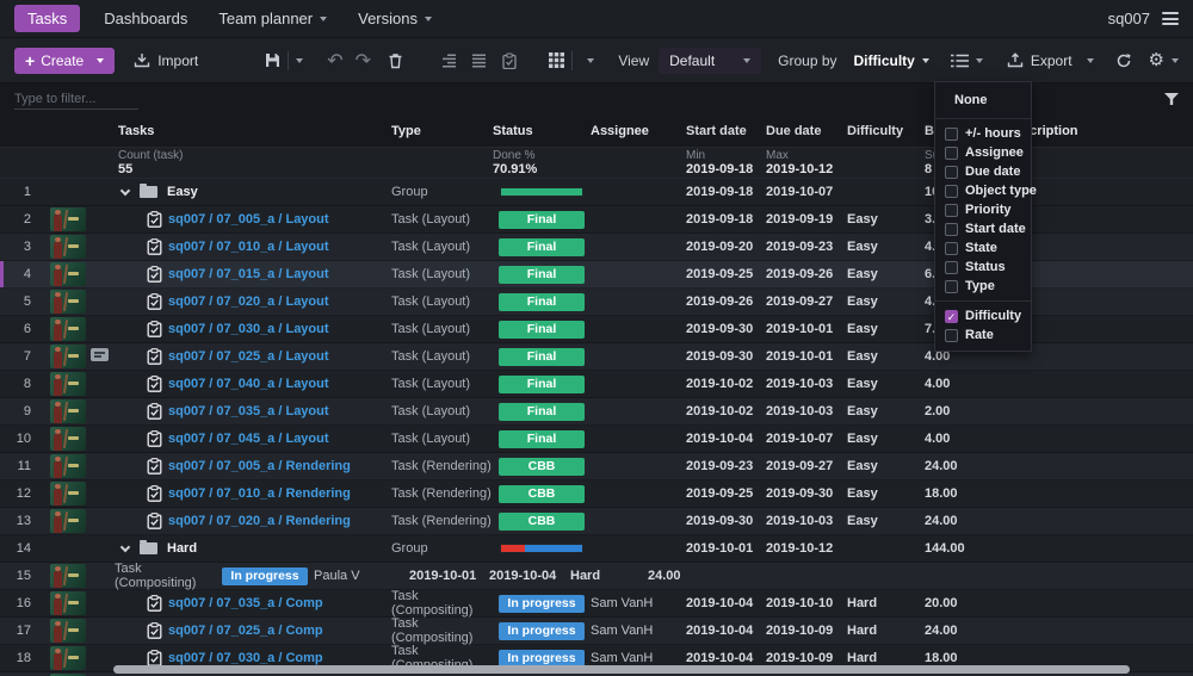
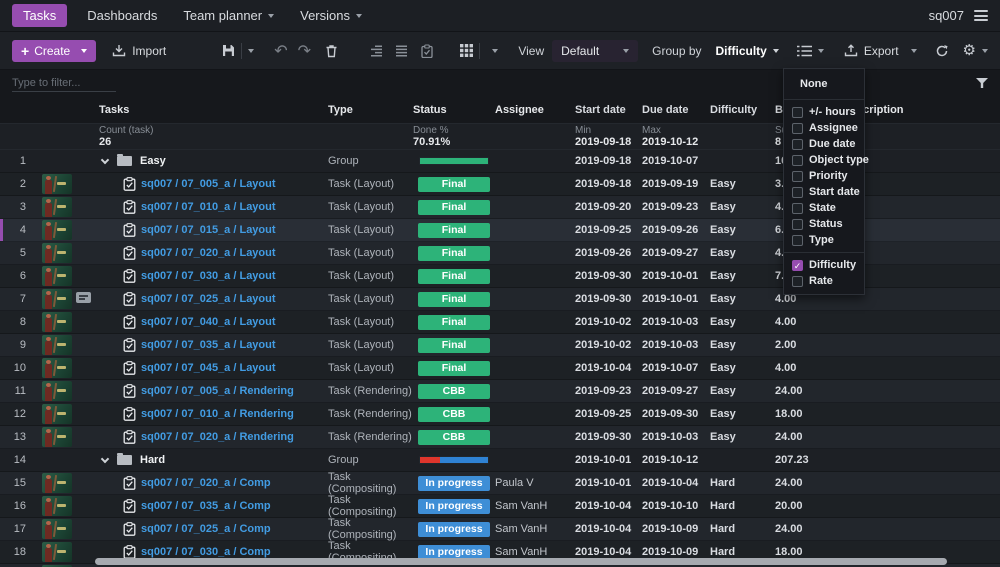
  Tasks
  Dashboards
  Team planner
  Versions
  sq007
  +
  Create
  Import
  ↶
  ↷
  View
  Default
  Group by
  Difficulty
  Export
  ⚙
  Type to filter...
  Tasks
  Type
  Status
  Assignee
  Start date
  Due date
  Difficulty
  cription
  Count (task)
- 55
+ 26
  Done %
  70.91%
  Min
  2019-09-18
  Max
  2019-10-12
  8
  1
  Easy
  Group
  2019-09-18
  2019-10-07
  2
  sq007 / 07_005_a / Layout
  Task (Layout)
  Final
  2019-09-18
  2019-09-19
  Easy
  3
  sq007 / 07_010_a / Layout
  Task (Layout)
  Final
  2019-09-20
  2019-09-23
  Easy
  4
  sq007 / 07_015_a / Layout
  Task (Layout)
  Final
  2019-09-25
  2019-09-26
  Easy
  5
  sq007 / 07_020_a / Layout
  Task (Layout)
  Final
  2019-09-26
  2019-09-27
  Easy
  6
  sq007 / 07_030_a / Layout
  Task (Layout)
  Final
  2019-09-30
  2019-10-01
  Easy
  7
  sq007 / 07_025_a / Layout
  Task (Layout)
  Final
  2019-09-30
  2019-10-01
  Easy
  4.00
  8
  sq007 / 07_040_a / Layout
  Task (Layout)
  Final
  2019-10-02
  2019-10-03
  Easy
  4.00
  9
  sq007 / 07_035_a / Layout
  Task (Layout)
  Final
  2019-10-02
  2019-10-03
  Easy
  2.00
  10
  sq007 / 07_045_a / Layout
  Task (Layout)
  Final
  2019-10-04
  2019-10-07
  Easy
  4.00
  11
  sq007 / 07_005_a / Rendering
  Task (Rendering)
  CBB
  2019-09-23
  2019-09-27
  Easy
  24.00
  12
  sq007 / 07_010_a / Rendering
  Task (Rendering)
  CBB
  2019-09-25
  2019-09-30
  Easy
  18.00
  13
  sq007 / 07_020_a / Rendering
  Task (Rendering)
  CBB
  2019-09-30
  2019-10-03
  Easy
  24.00
  14
  Hard
  Group
  2019-10-01
  2019-10-12
- 144.00
+ 207.23
  15
+ sq007 / 07_020_a / Comp
  Task (Compositing)
  In progress
  Paula V
  2019-10-01
  2019-10-04
  Hard
  24.00
  16
  sq007 / 07_035_a / Comp
  Task (Compositing)
  In progress
  Sam VanH
  2019-10-04
  2019-10-10
  Hard
  20.00
  17
  sq007 / 07_025_a / Comp
  Task (Compositing)
  In progress
  Sam VanH
  2019-10-04
  2019-10-09
  Hard
  24.00
  18
  sq007 / 07_030_a / Comp
  In progress
  Sam VanH
  2019-10-04
  2019-10-09
  Hard
  18.00
  None
  +/- hours
  Assignee
  Due date
  Object type
  Priority
  Start date
  State
  Status
  Type
  ✓
  Difficulty
  Rate
